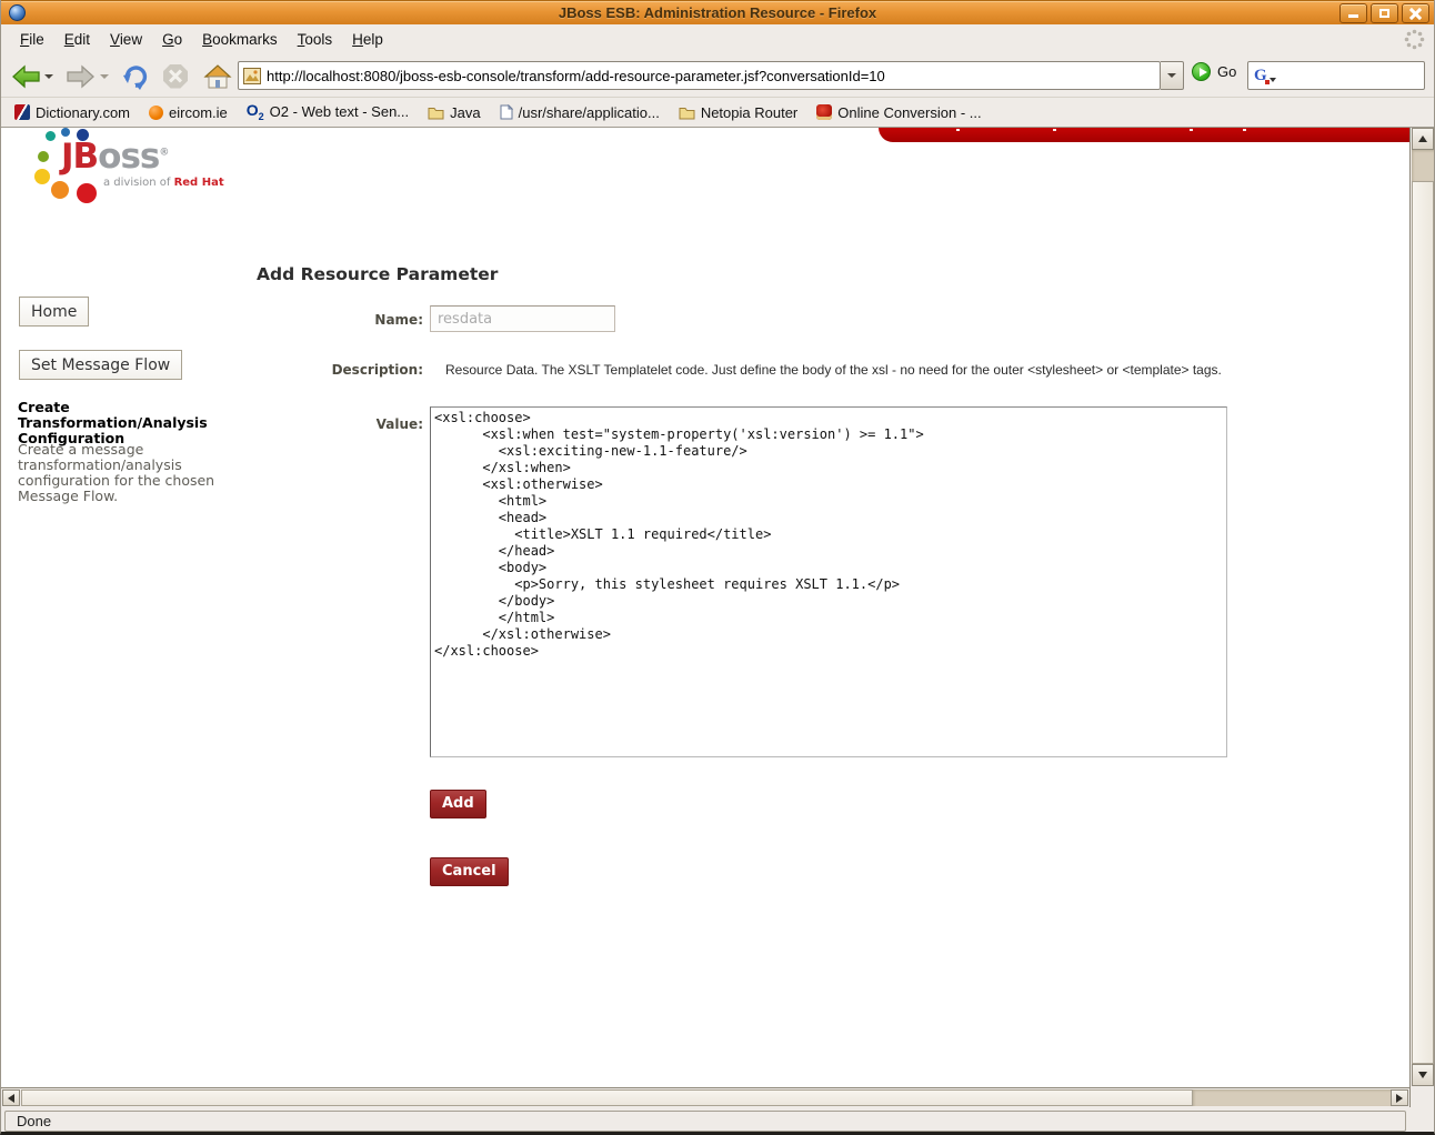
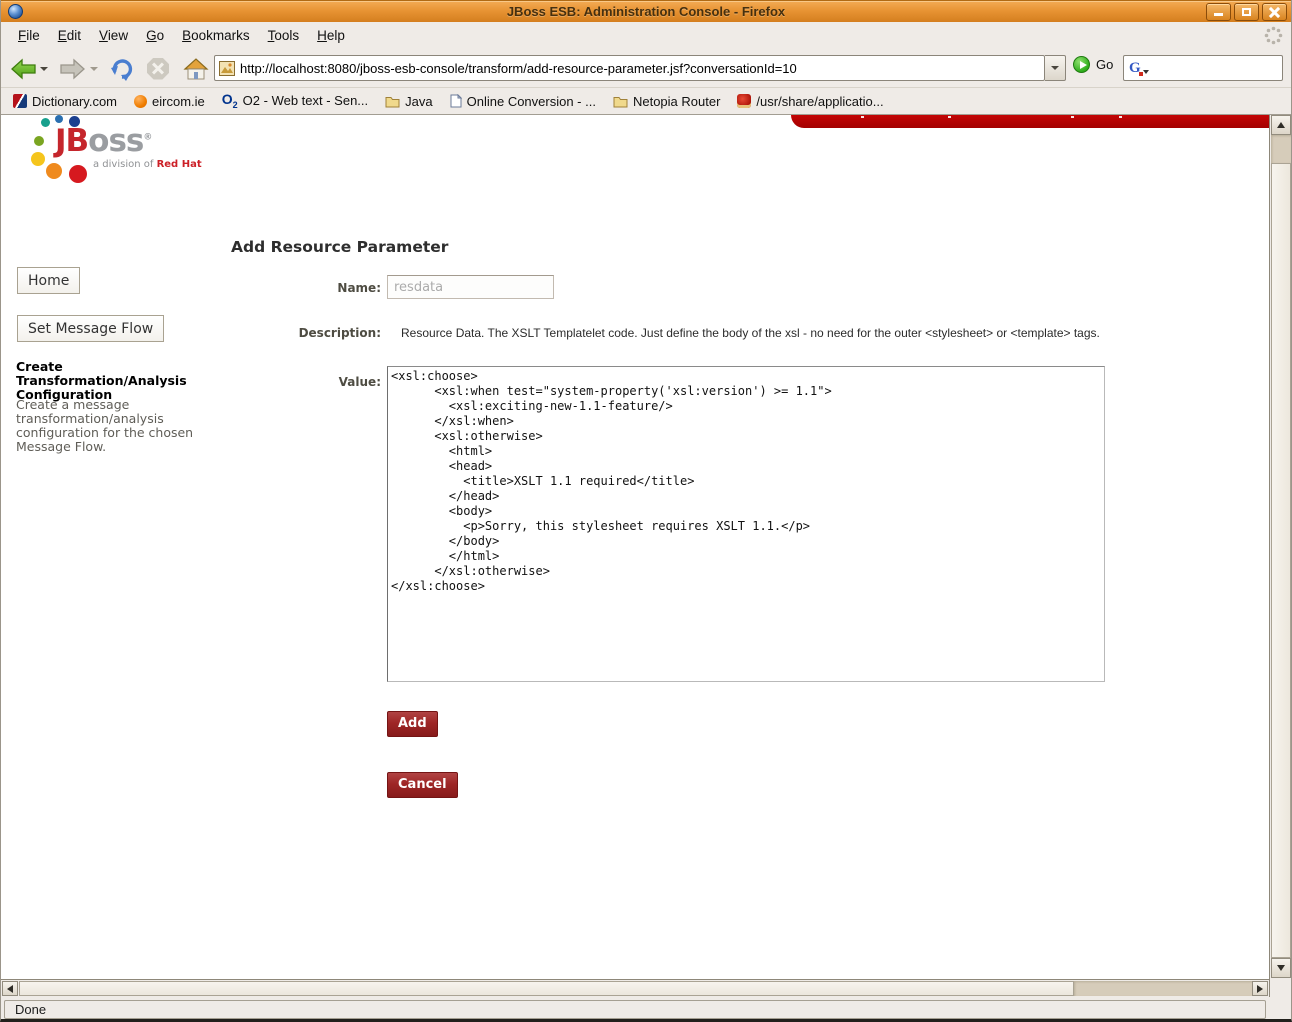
- JBoss ESB: Administration Resource - Firefox
+ JBoss ESB: Administration Console - Firefox
  File
  Edit
  View
  Go
  Bookmarks
  Tools
  Help
  http://localhost:8080/jboss-esb-console/transform/add-resource-parameter.jsf?conversationId=10
  Go
  G
  Dictionary.com
  eircom.ie
  O2
  O2 - Web text - Sen...
  Java
- /usr/share/applicatio...
+ Online Conversion - ...
  Netopia Router
- Online Conversion - ...
+ /usr/share/applicatio...
  JBoss®
  a division of Red Hat
  Add Resource Parameter
  Home
  Set Message Flow
  Create Transformation/Analysis Configuration
  Create a message transformation/analysis configuration for the chosen Message Flow.
  Name:
  resdata
  Description:
  Resource Data. The XSLT Templatelet code. Just define the body of the xsl - no need for the outer <stylesheet> or <template> tags.
  Value:
  <xsl:choose>
  <xsl:when test="system-property('xsl:version') >= 1.1">
  <xsl:exciting-new-1.1-feature/>
  </xsl:when>
  <xsl:otherwise>
  <html>
  <head>
  <title>XSLT 1.1 required</title>
  </head>
  <body>
  <p>Sorry, this stylesheet requires XSLT 1.1.</p>
  </body>
  </html>
  </xsl:otherwise>
  </xsl:choose>
  Add
  Cancel
  Done
